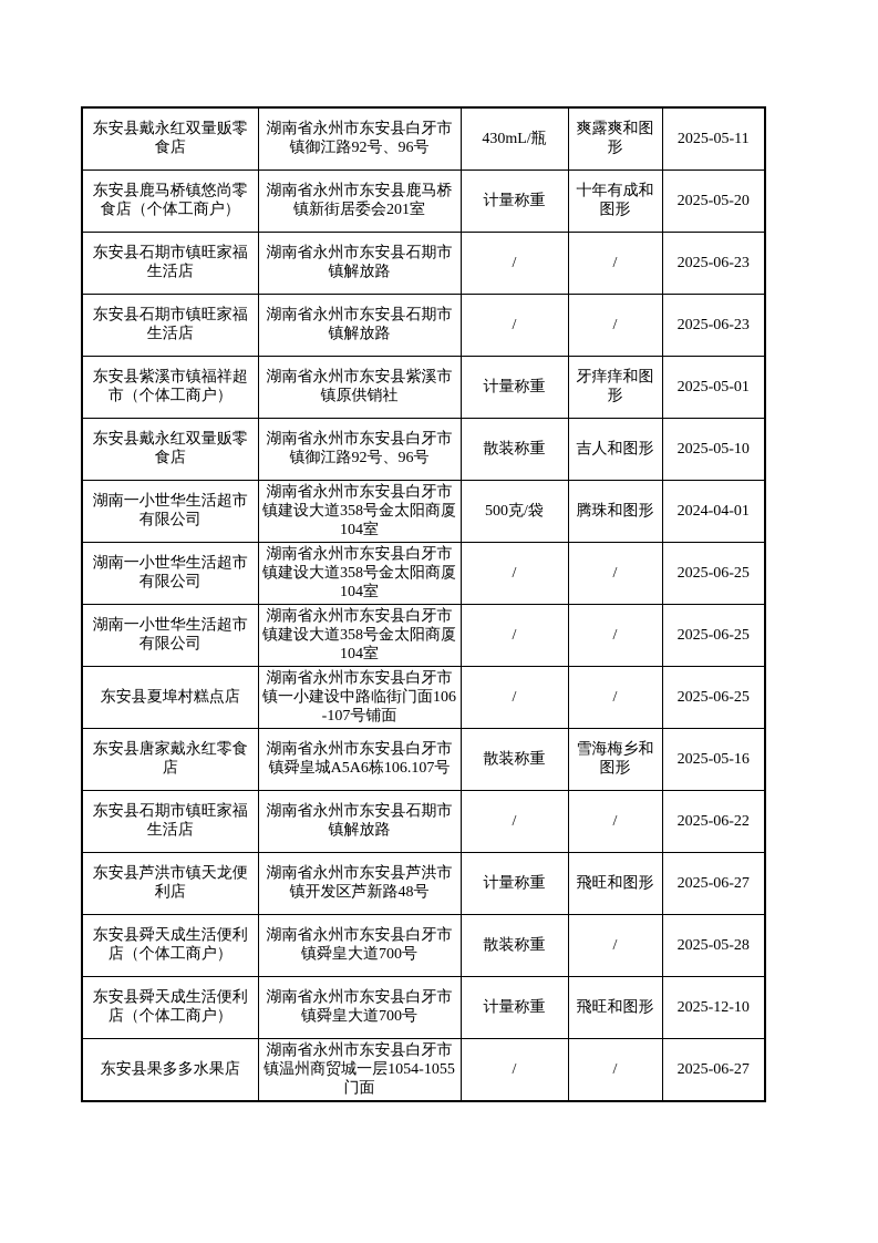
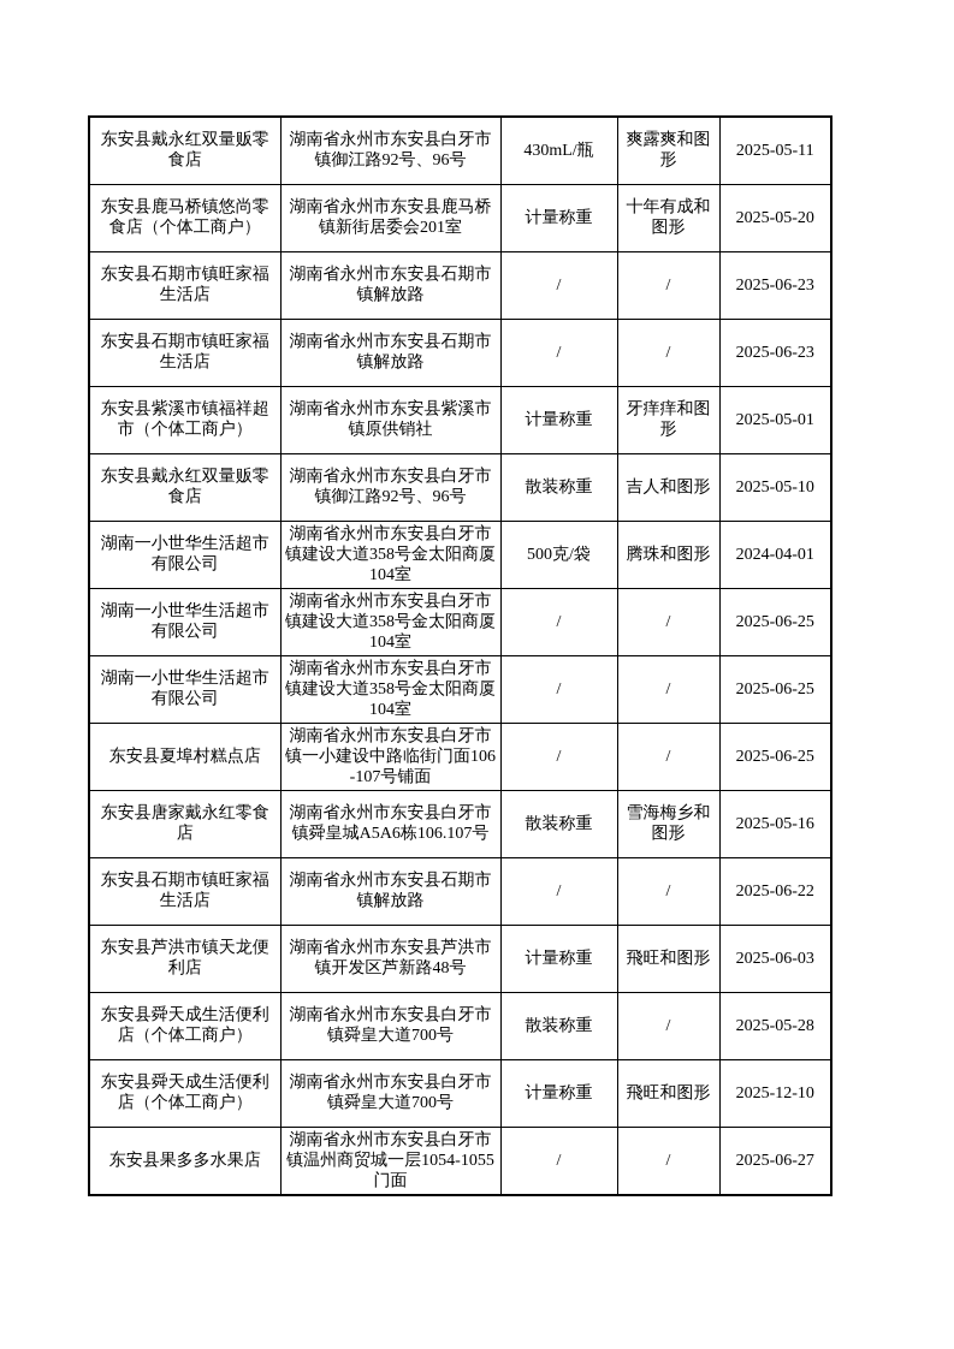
  东安县戴永红双量贩零食店	湖南省永州市东安县白牙市镇御江路92号、96号	430mL/瓶	爽露爽和图形	2025-05-11
  东安县鹿马桥镇悠尚零食店（个体工商户）	湖南省永州市东安县鹿马桥镇新街居委会201室	计量称重	十年有成和图形	2025-05-20
  东安县石期市镇旺家福生活店	湖南省永州市东安县石期市镇解放路	/	/	2025-06-23
  东安县石期市镇旺家福生活店	湖南省永州市东安县石期市镇解放路	/	/	2025-06-23
  东安县紫溪市镇福祥超市（个体工商户）	湖南省永州市东安县紫溪市镇原供销社	计量称重	牙痒痒和图形	2025-05-01
  东安县戴永红双量贩零食店	湖南省永州市东安县白牙市镇御江路92号、96号	散装称重	吉人和图形	2025-05-10
  湖南一小世华生活超市有限公司	湖南省永州市东安县白牙市镇建设大道358号金太阳商厦104室	500克/袋	腾珠和图形	2024-04-01
  湖南一小世华生活超市有限公司	湖南省永州市东安县白牙市镇建设大道358号金太阳商厦104室	/	/	2025-06-25
  湖南一小世华生活超市有限公司	湖南省永州市东安县白牙市镇建设大道358号金太阳商厦104室	/	/	2025-06-25
  东安县夏埠村糕点店	湖南省永州市东安县白牙市镇一小建设中路临街门面106-107号铺面	/	/	2025-06-25
  东安县唐家戴永红零食店	湖南省永州市东安县白牙市镇舜皇城A5A6栋106.107号	散装称重	雪海梅乡和图形	2025-05-16
  东安县石期市镇旺家福生活店	湖南省永州市东安县石期市镇解放路	/	/	2025-06-22
- 东安县芦洪市镇天龙便利店	湖南省永州市东安县芦洪市镇开发区芦新路48号	计量称重	飛旺和图形	2025-06-27
+ 东安县芦洪市镇天龙便利店	湖南省永州市东安县芦洪市镇开发区芦新路48号	计量称重	飛旺和图形	2025-06-03
  东安县舜天成生活便利店（个体工商户）	湖南省永州市东安县白牙市镇舜皇大道700号	散装称重	/	2025-05-28
  东安县舜天成生活便利店（个体工商户）	湖南省永州市东安县白牙市镇舜皇大道700号	计量称重	飛旺和图形	2025-12-10
  东安县果多多水果店	湖南省永州市东安县白牙市镇温州商贸城一层1054-1055门面	/	/	2025-06-27
